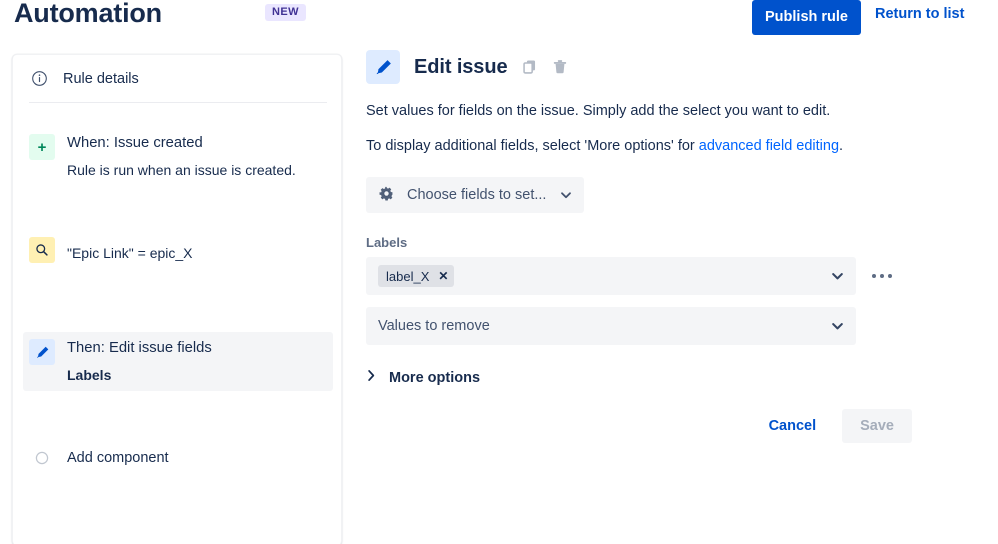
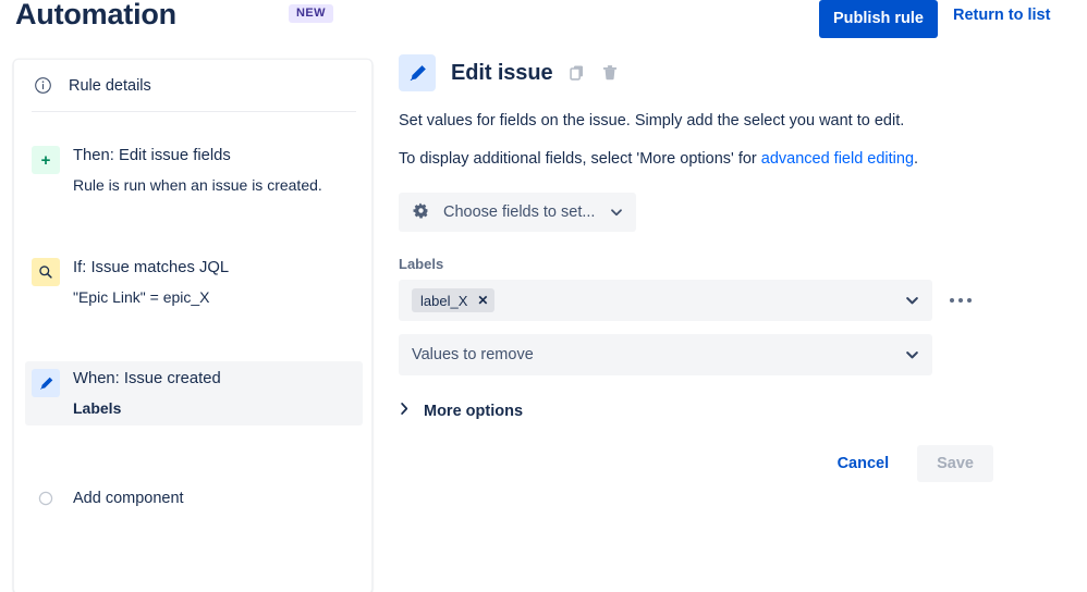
  Automation
  NEW
  Publish rule
  Return to list
  Rule details
  +
- When: Issue created
+ Then: Edit issue fields
  Rule is run when an issue is created.
+ If: Issue matches JQL
  "Epic Link" = epic_X
- Then: Edit issue fields
+ When: Issue created
  Labels
  Add component
  Edit issue
  Set values for fields on the issue. Simply add the select you want to edit.
  To display additional fields, select 'More options' for advanced field editing.
  Choose fields to set...
  Labels
  label_X
  ✕
  Values to remove
  More options
  Cancel
  Save
